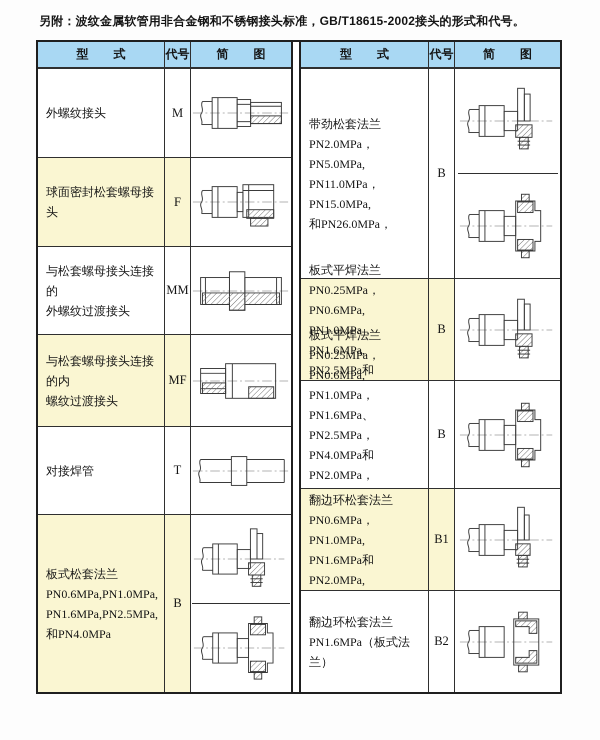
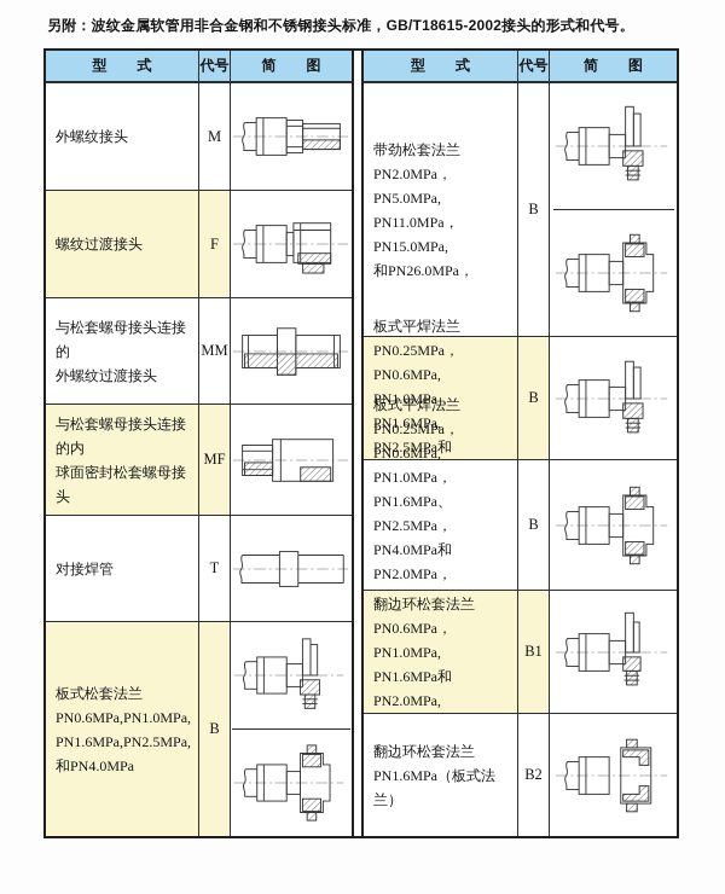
  另附：波纹金属软管用非合金钢和不锈钢接头标准，GB/T18615-2002接头的形式和代号。
  型 式
  代号
  简 图
  外螺纹接头
  M
- 球面密封松套螺母接头
+ 螺纹过渡接头
  F
  与松套螺母接头连接的
  外螺纹过渡接头
  MM
  与松套螺母接头连接的内
- 螺纹过渡接头
+ 球面密封松套螺母接头
  MF
  对接焊管
  T
  板式松套法兰
  PN0.6MPa,PN1.0MPa,
  PN1.6MPa,PN2.5MPa,
  和PN4.0MPa
  B
  型 式
  代号
  简 图
  带劲松套法兰
  PN2.0MPa，PN5.0MPa,
  PN11.0MPa，PN15.0MPa,
  和PN26.0MPa，
  B
  板式平焊法兰
  PN0.25MPa，PN0.6MPa,
  PN1.0MPa，PN1.6MPa,
  B
  板式平焊法兰
  PN0.25MPa，PN0.6MPa,
  PN1.0MPa，PN1.6MPa、
  PN2.5MPa，PN4.0MPa和
  B
  翻边环松套法兰
  PN0.6MPa，PN1.0MPa,
  PN1.6MPa和PN2.0MPa,
  B1
  翻边环松套法兰
  PN1.6MPa（板式法兰）
  B2
